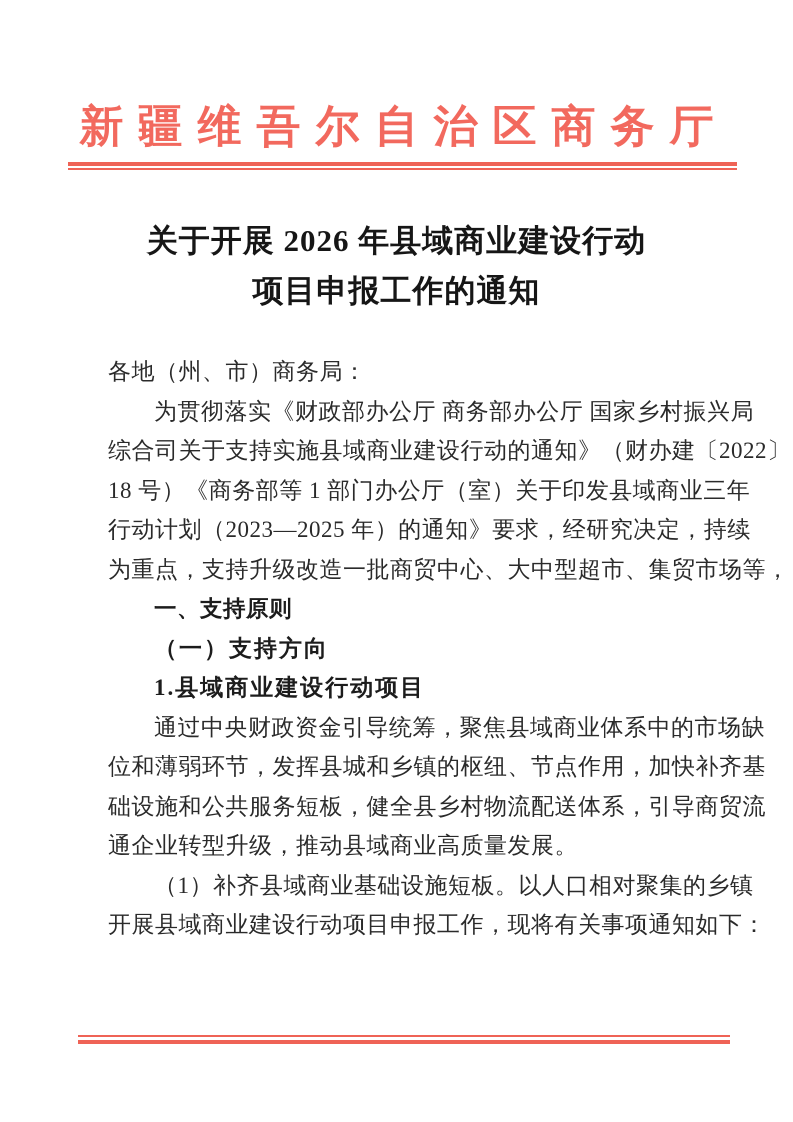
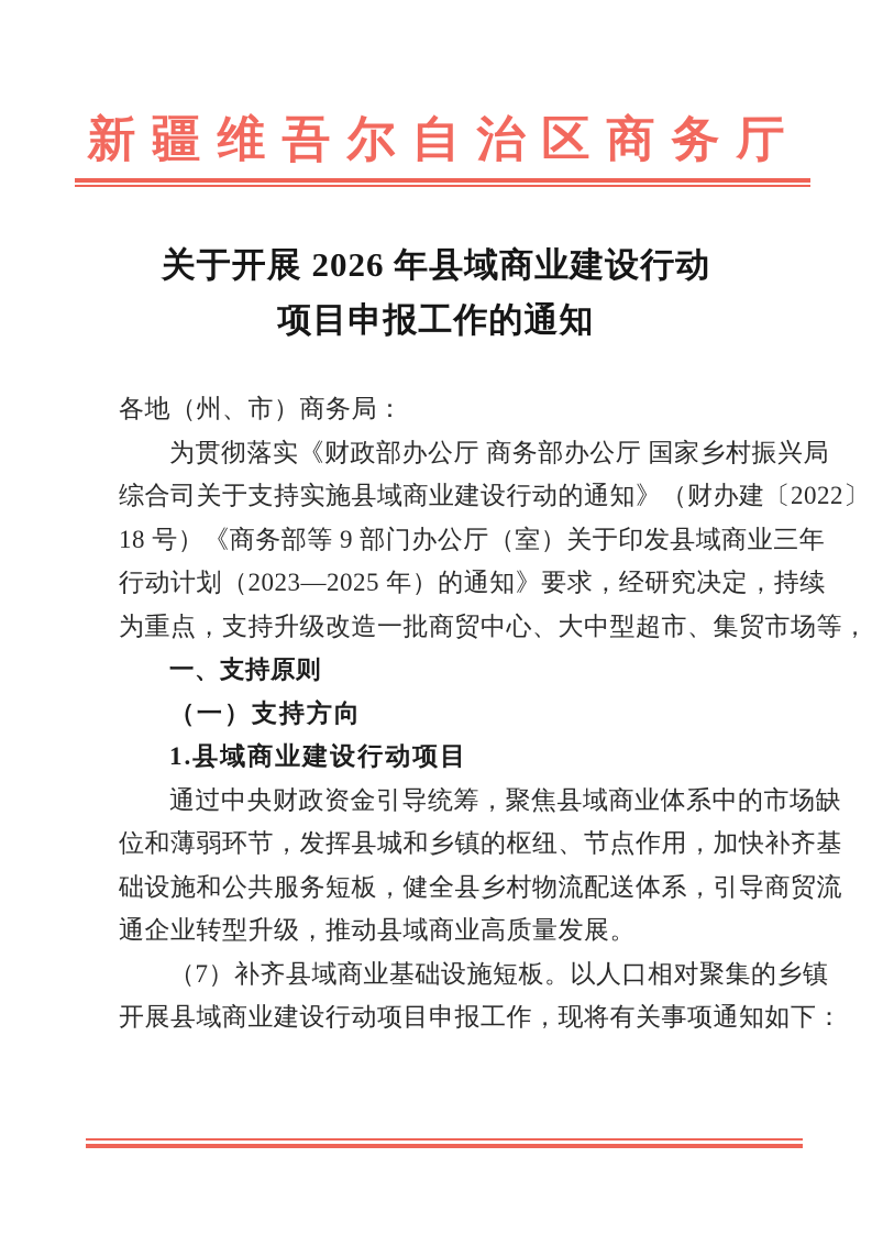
  新疆维吾尔自治区商务厅
  关于开展 2026 年县域商业建设行动
  项目申报工作的通知
  各地（州、市）商务局：
  为贯彻落实《财政部办公厅 商务部办公厅 国家乡村振兴局
  综合司关于支持实施县域商业建设行动的通知》（财办建〔2022〕
- 18 号）《商务部等 1 部门办公厅（室）关于印发县域商业三年
+ 18 号）《商务部等 9 部门办公厅（室）关于印发县域商业三年
  行动计划（2023—2025 年）的通知》要求，经研究决定，持续
  为重点，支持升级改造一批商贸中心、大中型超市、集贸市场等，
  一、支持原则
  （一）支持方向
  1.县域商业建设行动项目
  通过中央财政资金引导统筹，聚焦县域商业体系中的市场缺
  位和薄弱环节，发挥县城和乡镇的枢纽、节点作用，加快补齐基
  础设施和公共服务短板，健全县乡村物流配送体系，引导商贸流
  通企业转型升级，推动县域商业高质量发展。
- （1）补齐县域商业基础设施短板。以人口相对聚集的乡镇
+ （7）补齐县域商业基础设施短板。以人口相对聚集的乡镇
  开展县域商业建设行动项目申报工作，现将有关事项通知如下：
